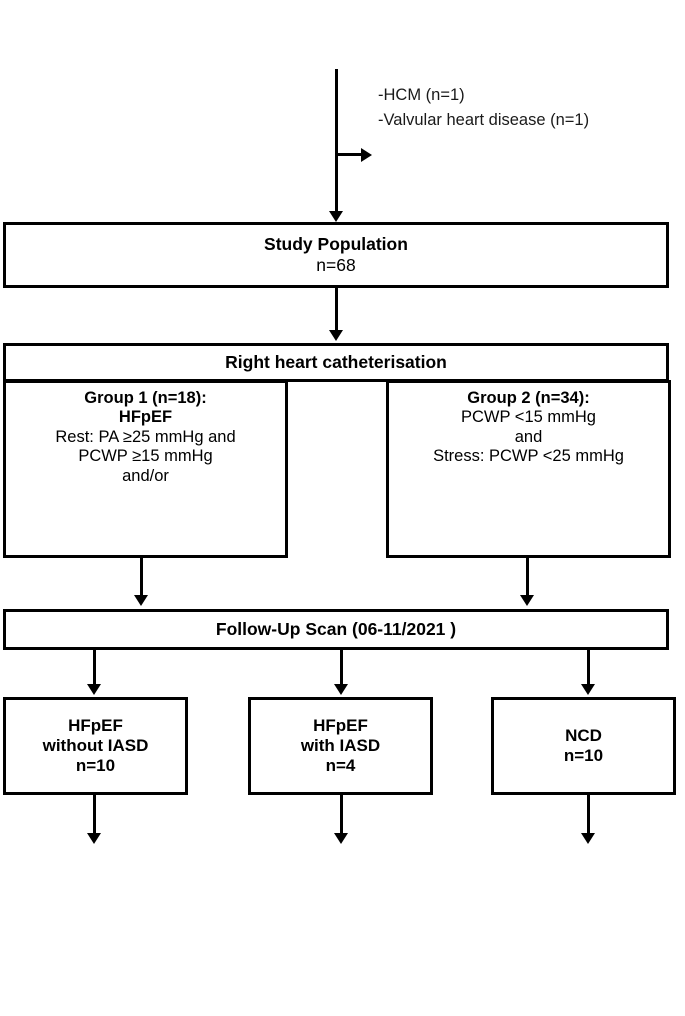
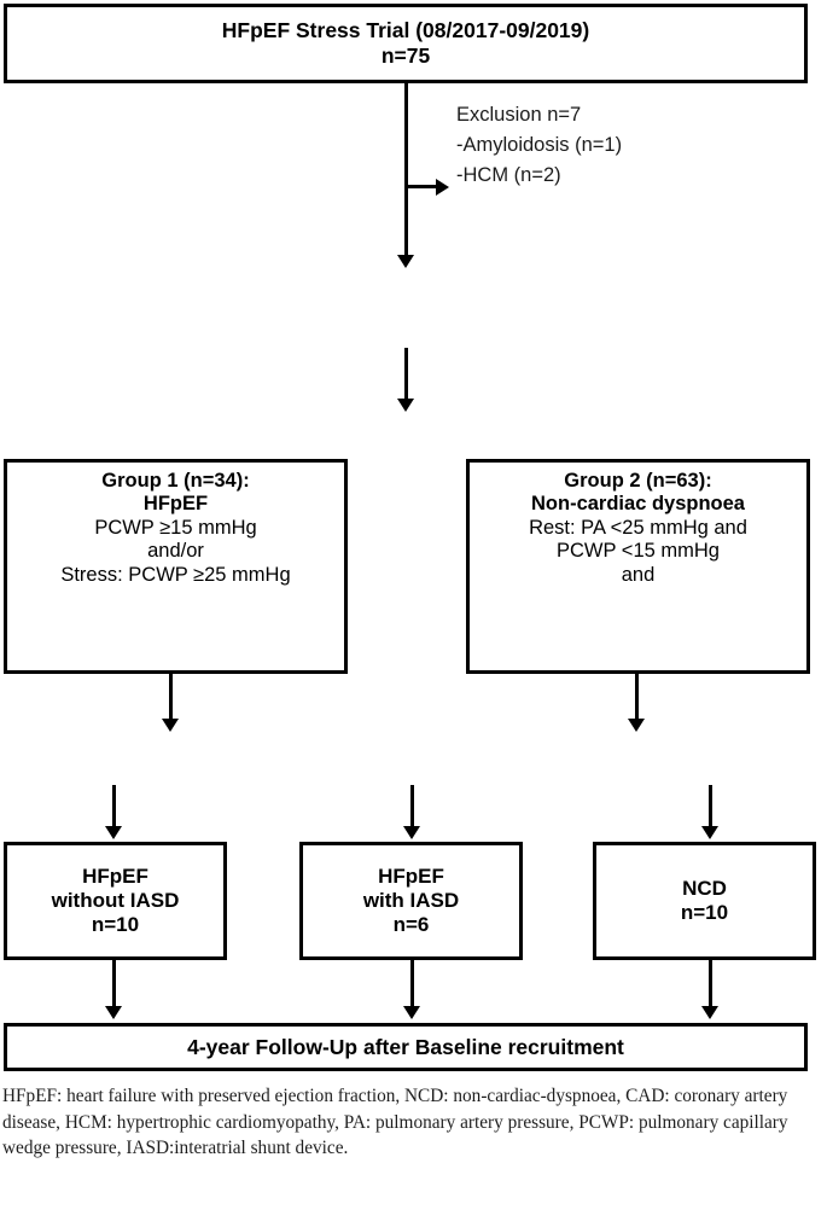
+ HFpEF Stress Trial (08/2017-09/2019)
+ n=75
+ Exclusion n=7
+ -Amyloidosis (n=1)
- -HCM (n=1)
+ -HCM (n=2)
- -Valvular heart disease (n=1)
- Study Population
- n=68
- Right heart catheterisation
- Group 1 (n=18):
+ Group 1 (n=34):
  HFpEF
- Rest: PA ≥25 mmHg and
  PCWP ≥15 mmHg
  and/or
+ Stress: PCWP ≥25 mmHg
- Group 2 (n=34):
+ Group 2 (n=63):
+ Non-cardiac dyspnoea
+ Rest: PA <25 mmHg and
  PCWP <15 mmHg
  and
- Stress: PCWP <25 mmHg
- Follow-Up Scan (06-11/2021 )
  HFpEF
  without IASD
  n=10
  HFpEF
  with IASD
- n=4
+ n=6
  NCD
  n=10
+ 4-year Follow-Up after Baseline recruitment
+ HFpEF: heart failure with preserved ejection fraction, NCD: non-cardiac-dyspnoea, CAD: coronary artery disease, HCM: hypertrophic cardiomyopathy, PA: pulmonary artery pressure, PCWP: pulmonary capillary wedge pressure, IASD:interatrial shunt device.
